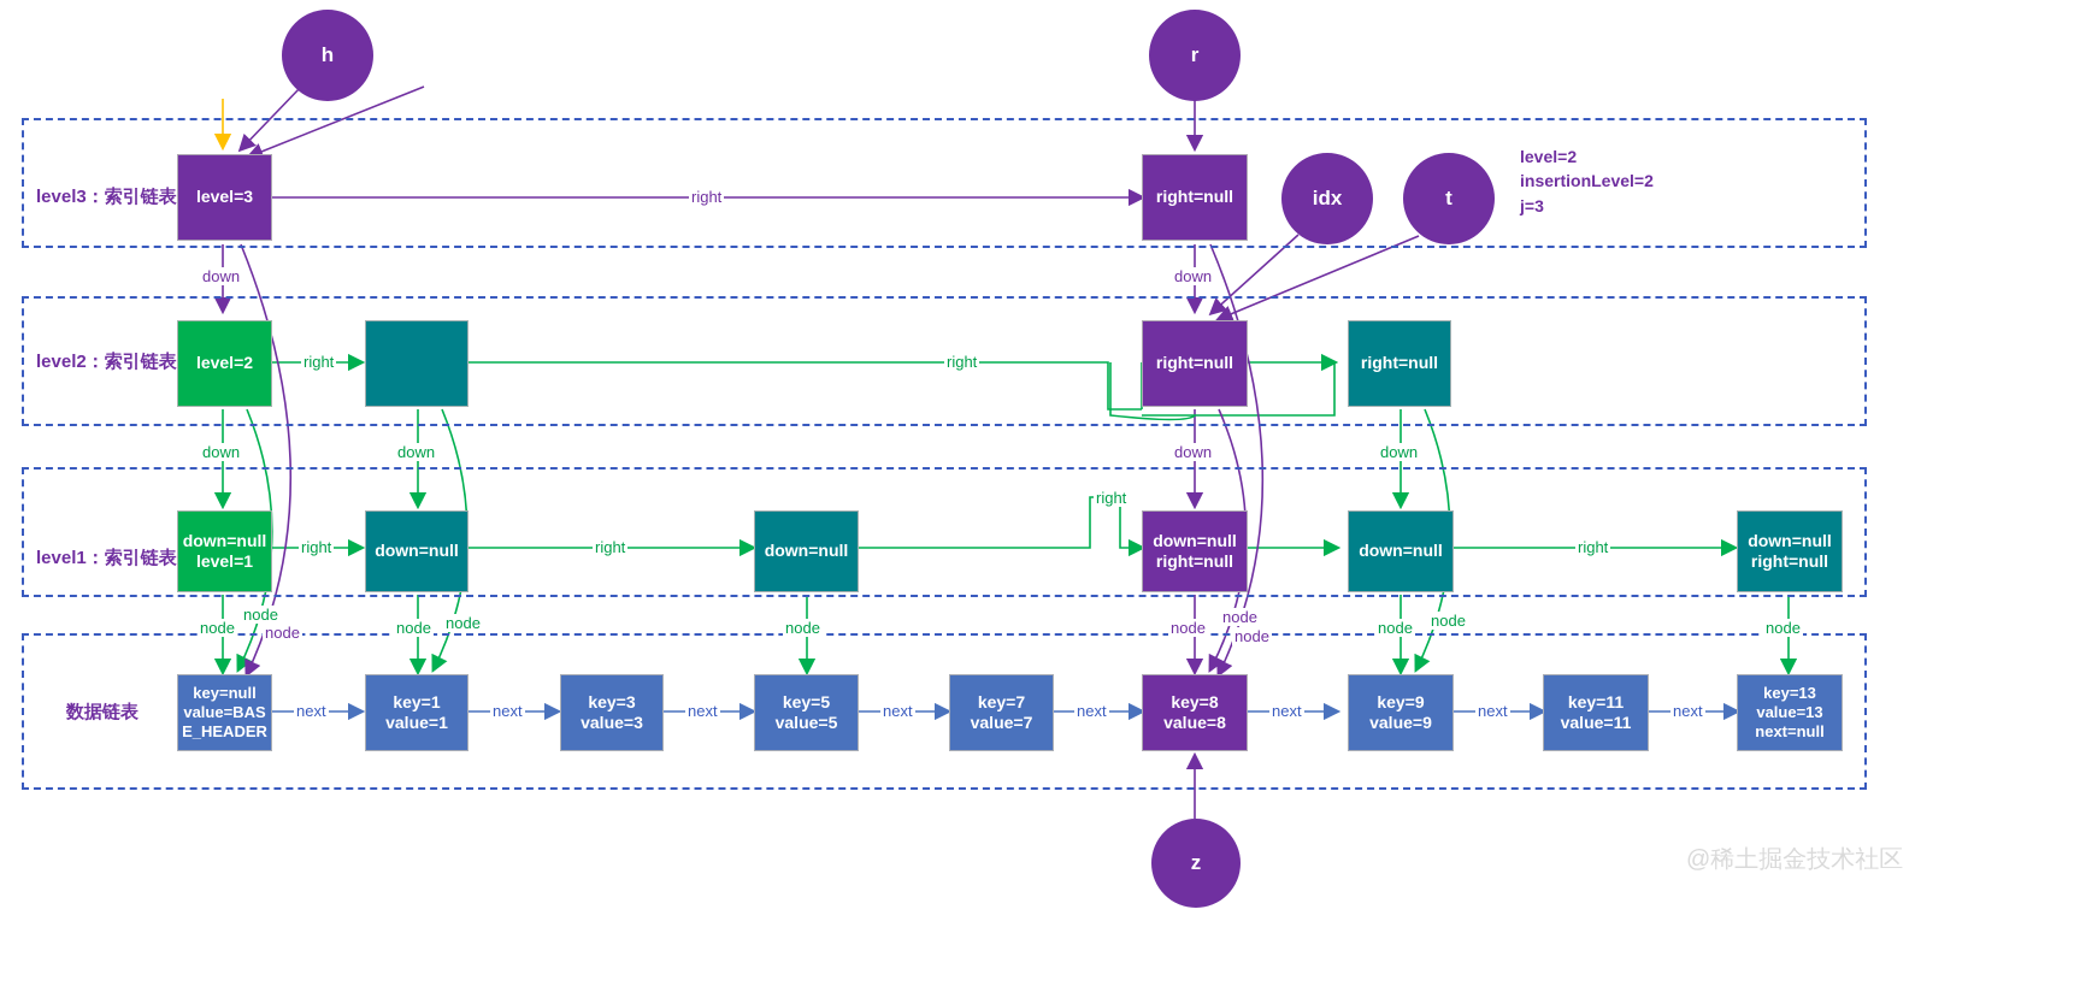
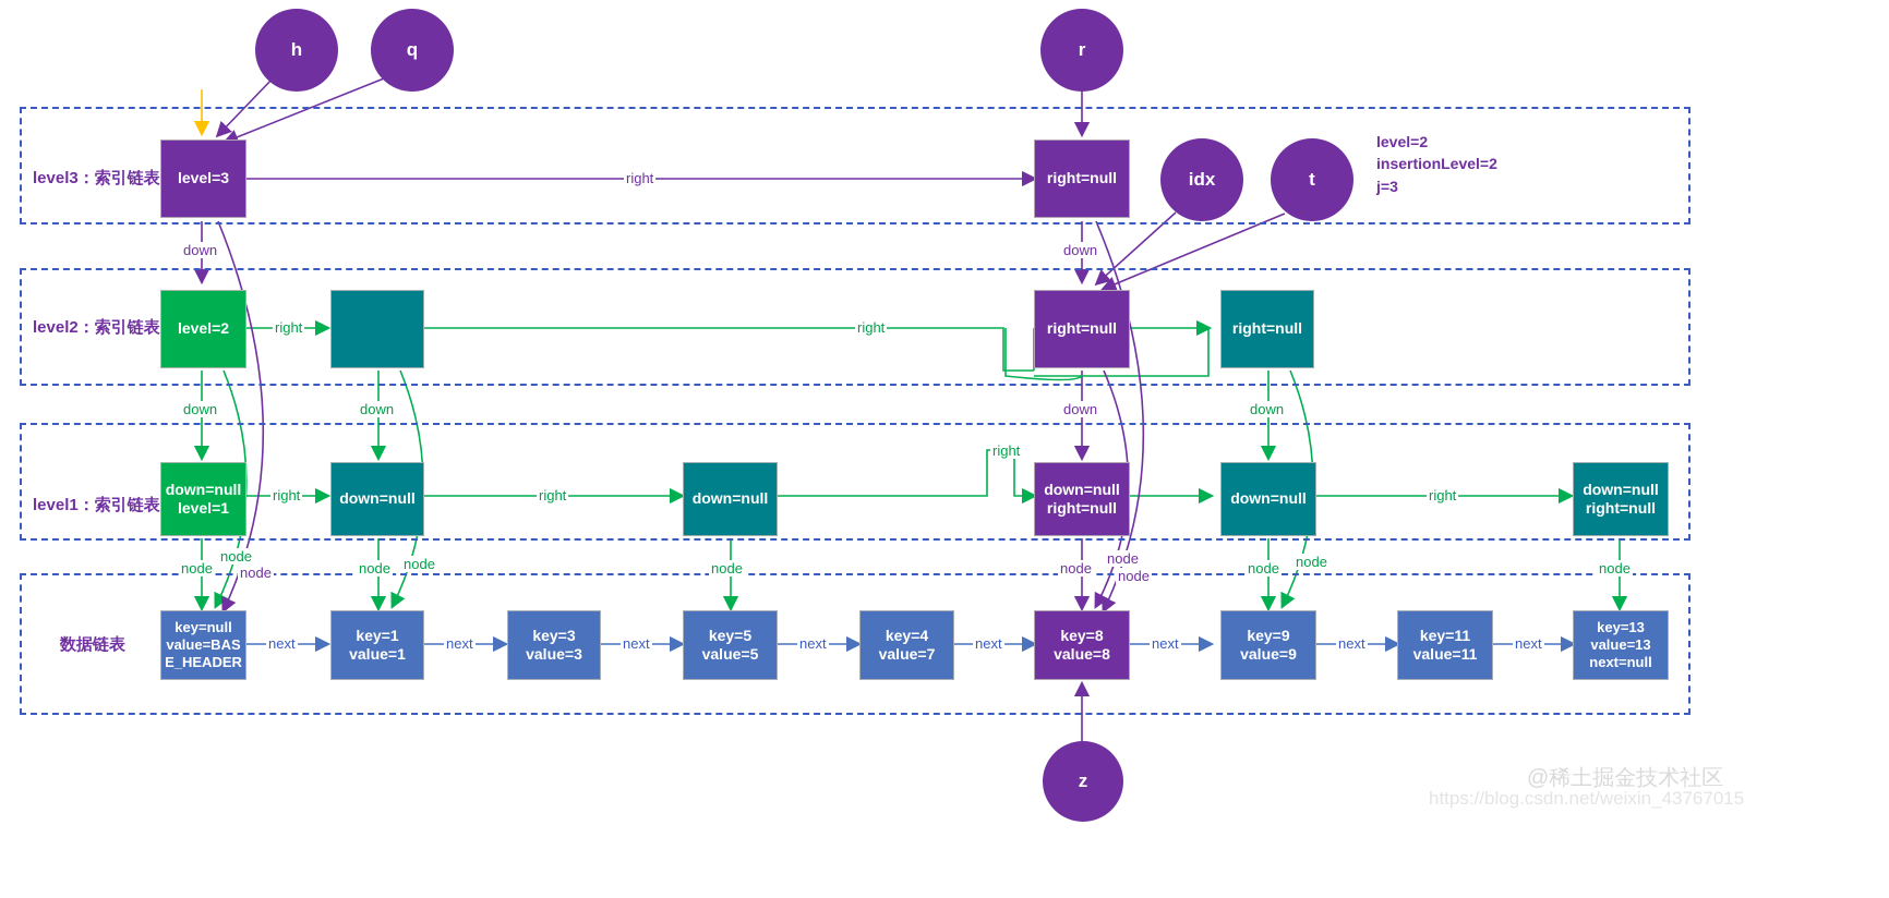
  level3：索引链表
  level2：索引链表
  level1：索引链表
  数据链表
  h
+ q
  r
  idx
  t
  z
  level=2
  insertionLevel=2
  j=3
  level=3
  right=null
  right
  down
  down
  level=2
  right=null
  right=null
  right
  right
  down
  down
  down
  down
  down=null
  level=1
  down=null
  down=null
  down=null
  right=null
  down=null
  down=null
  right=null
  right
  right
  right
  right
  node
  node
  node
  node
  node
  node
  node
  node
  node
  node
  node
  node
  key=null
  value=BAS
  E_HEADER
  key=1
  value=1
  key=3
  value=3
  key=5
  value=5
- key=7
+ key=4
  value=7
  key=8
  value=8
  key=9
  value=9
  key=11
  value=11
  key=13
  value=13
  next=null
  next
  next
  next
  next
  next
  next
  next
  next
  @稀土掘金技术社区
+ https://blog.csdn.net/weixin_43767015
